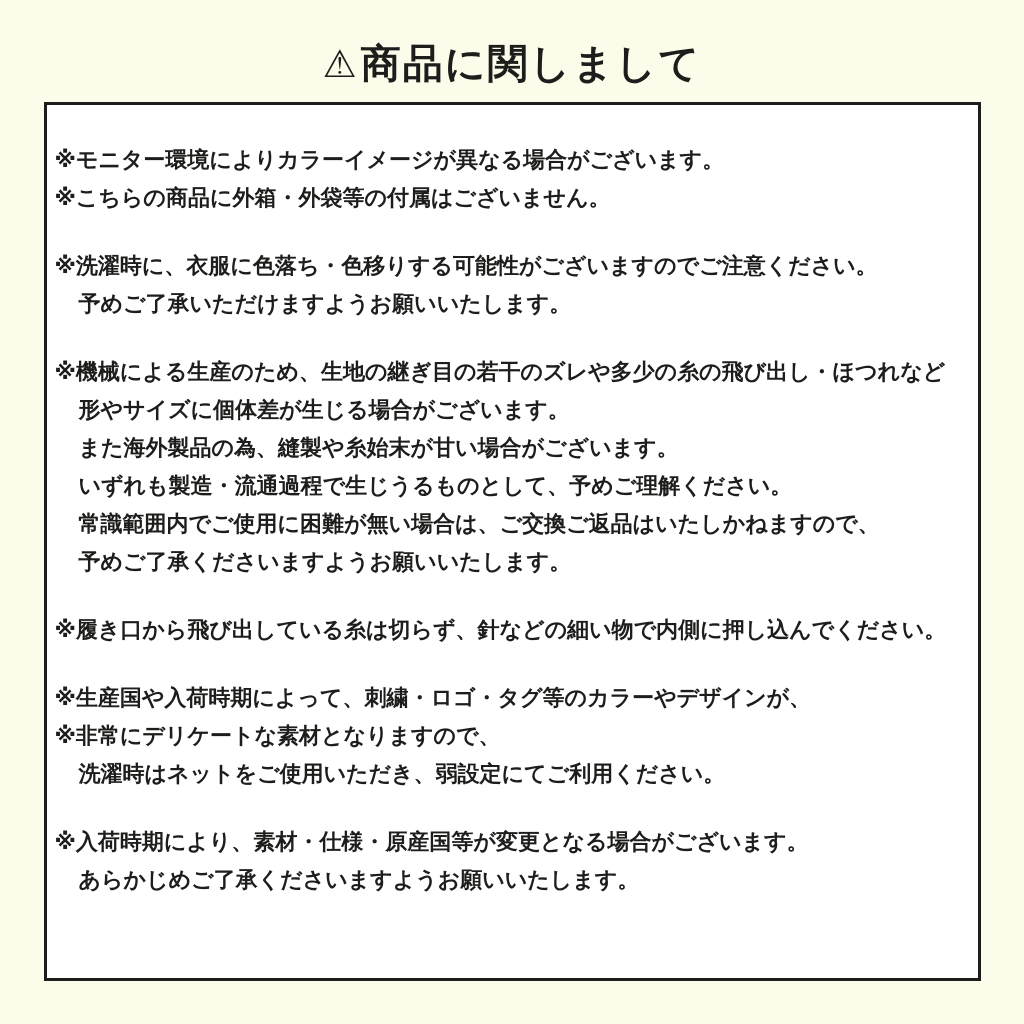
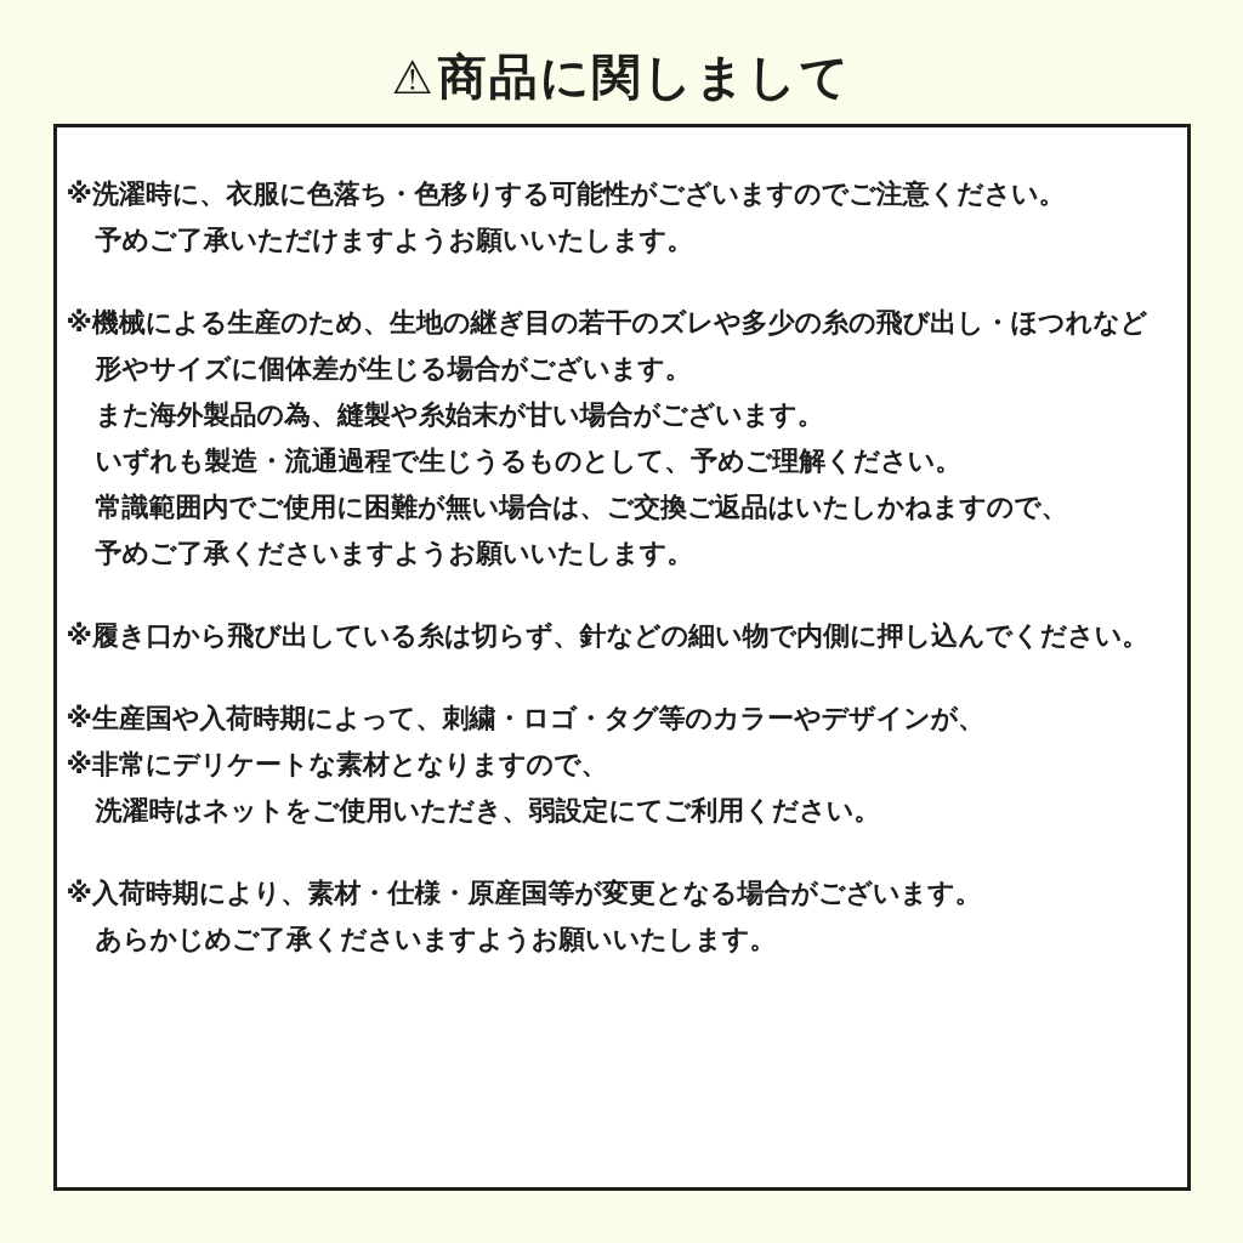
  ⚠商品に関しまして
- ※モニター環境によりカラーイメージが異なる場合がございます。
- ※こちらの商品に外箱・外袋等の付属はございません。
  ※洗濯時に、衣服に色落ち・色移りする可能性がございますのでご注意ください。
  予めご了承いただけますようお願いいたします。
  ※機械による生産のため、生地の継ぎ目の若干のズレや多少の糸の飛び出し・ほつれなど
  形やサイズに個体差が生じる場合がございます。
  また海外製品の為、縫製や糸始末が甘い場合がございます。
  いずれも製造・流通過程で生じうるものとして、予めご理解ください。
  常識範囲内でご使用に困難が無い場合は、ご交換ご返品はいたしかねますので、
  予めご了承くださいますようお願いいたします。
  ※履き口から飛び出している糸は切らず、針などの細い物で内側に押し込んでください。
  ※生産国や入荷時期によって、刺繍・ロゴ・タグ等のカラーやデザインが、
  ※非常にデリケートな素材となりますので、
  洗濯時はネットをご使用いただき、弱設定にてご利用ください。
  ※入荷時期により、素材・仕様・原産国等が変更となる場合がございます。
  あらかじめご了承くださいますようお願いいたします。
